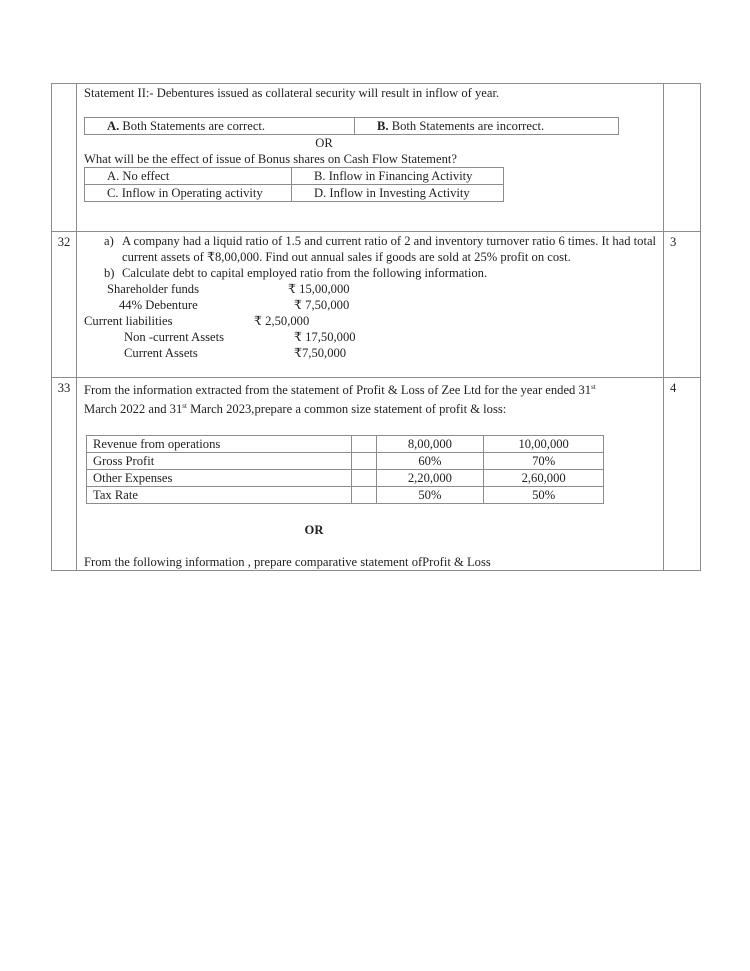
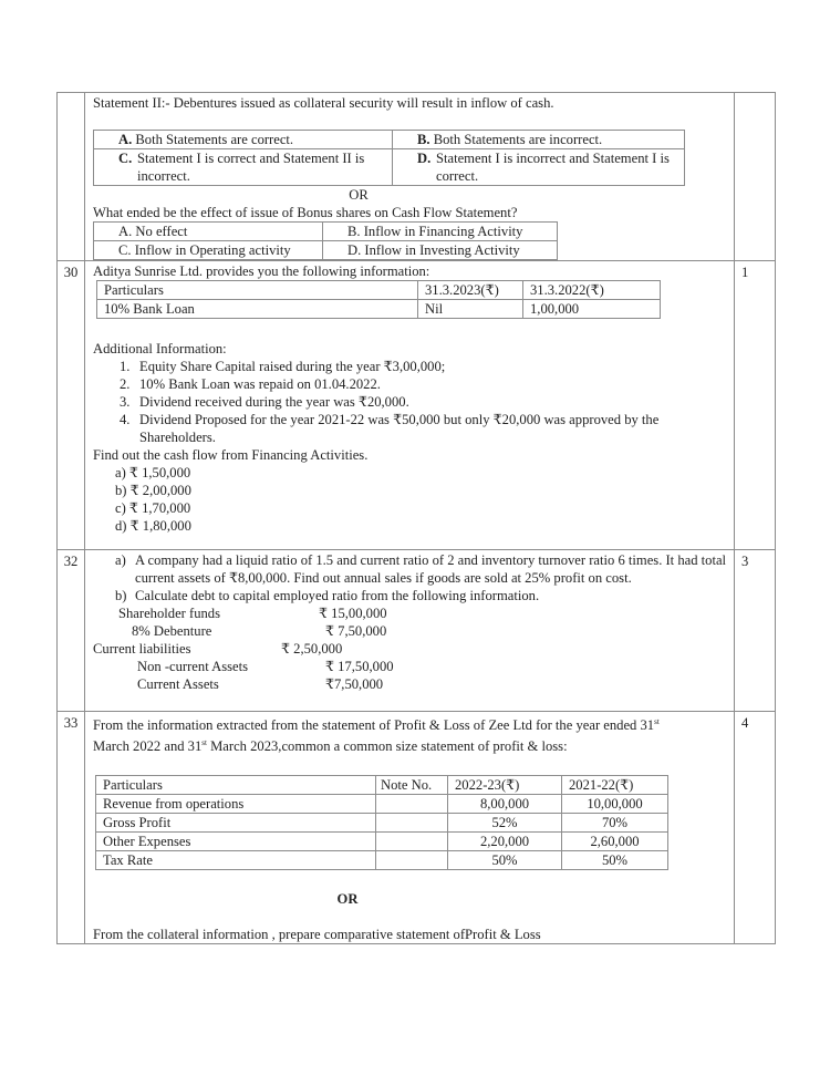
- 	Statement II:- Debentures issued as collateral security will result in inflow of year.
+ 	Statement II:- Debentures issued as collateral security will result in inflow of cash.
  A. Both Statements are correct.	B. Both Statements are incorrect.
+ C. Statement I is correct and Statement II is incorrect.	D. Statement I is incorrect and Statement I is correct.
- 	OR What will be the effect of issue of Bonus shares on Cash Flow Statement?
+ 	OR What ended be the effect of issue of Bonus shares on Cash Flow Statement?
  A. No effect	B. Inflow in Financing Activity
  C. Inflow in Operating activity	D. Inflow in Investing Activity
+ 30	Aditya Sunrise Ltd. provides you the following information:
+ Particulars	31.3.2023(₹)	31.3.2022(₹)
+ 10% Bank Loan	Nil	1,00,000
+ 	Additional Information: 1. Equity Share Capital raised during the year ₹3,00,000; 2. 10% Bank Loan was repaid on 01.04.2022. 3. Dividend received during the year was ₹20,000. 4. Dividend Proposed for the year 2021-22 was ₹50,000 but only ₹20,000 was approved by the Shareholders. Find out the cash flow from Financing Activities. a) ₹ 1,50,000 b) ₹ 2,00,000 c) ₹ 1,70,000 d) ₹ 1,80,000	1
- 32	a) A company had a liquid ratio of 1.5 and current ratio of 2 and inventory turnover ratio 6 times. It had total current assets of ₹8,00,000. Find out annual sales if goods are sold at 25% profit on cost. b) Calculate debt to capital employed ratio from the following information. Shareholder funds ₹ 15,00,000 44% Debenture ₹ 7,50,000 Current liabilities ₹ 2,50,000 Non -current Assets ₹ 17,50,000 Current Assets ₹7,50,000	3
+ 32	a) A company had a liquid ratio of 1.5 and current ratio of 2 and inventory turnover ratio 6 times. It had total current assets of ₹8,00,000. Find out annual sales if goods are sold at 25% profit on cost. b) Calculate debt to capital employed ratio from the following information. Shareholder funds ₹ 15,00,000 8% Debenture ₹ 7,50,000 Current liabilities ₹ 2,50,000 Non -current Assets ₹ 17,50,000 Current Assets ₹7,50,000	3
- 33	From the information extracted from the statement of Profit & Loss of Zee Ltd for the year ended 31st March 2022 and 31st March 2023,prepare a common size statement of profit & loss:
+ 33	From the information extracted from the statement of Profit & Loss of Zee Ltd for the year ended 31st March 2022 and 31st March 2023,common a common size statement of profit & loss:
+ Particulars	Note No.	2022-23(₹)	2021-22(₹)
  Revenue from operations		8,00,000	10,00,000
- Gross Profit		60%	70%
+ Gross Profit		52%	70%
  Other Expenses		2,20,000	2,60,000
  Tax Rate		50%	50%
- 	OR From the following information , prepare comparative statement ofProfit & Loss	4
+ 	OR From the collateral information , prepare comparative statement ofProfit & Loss	4
